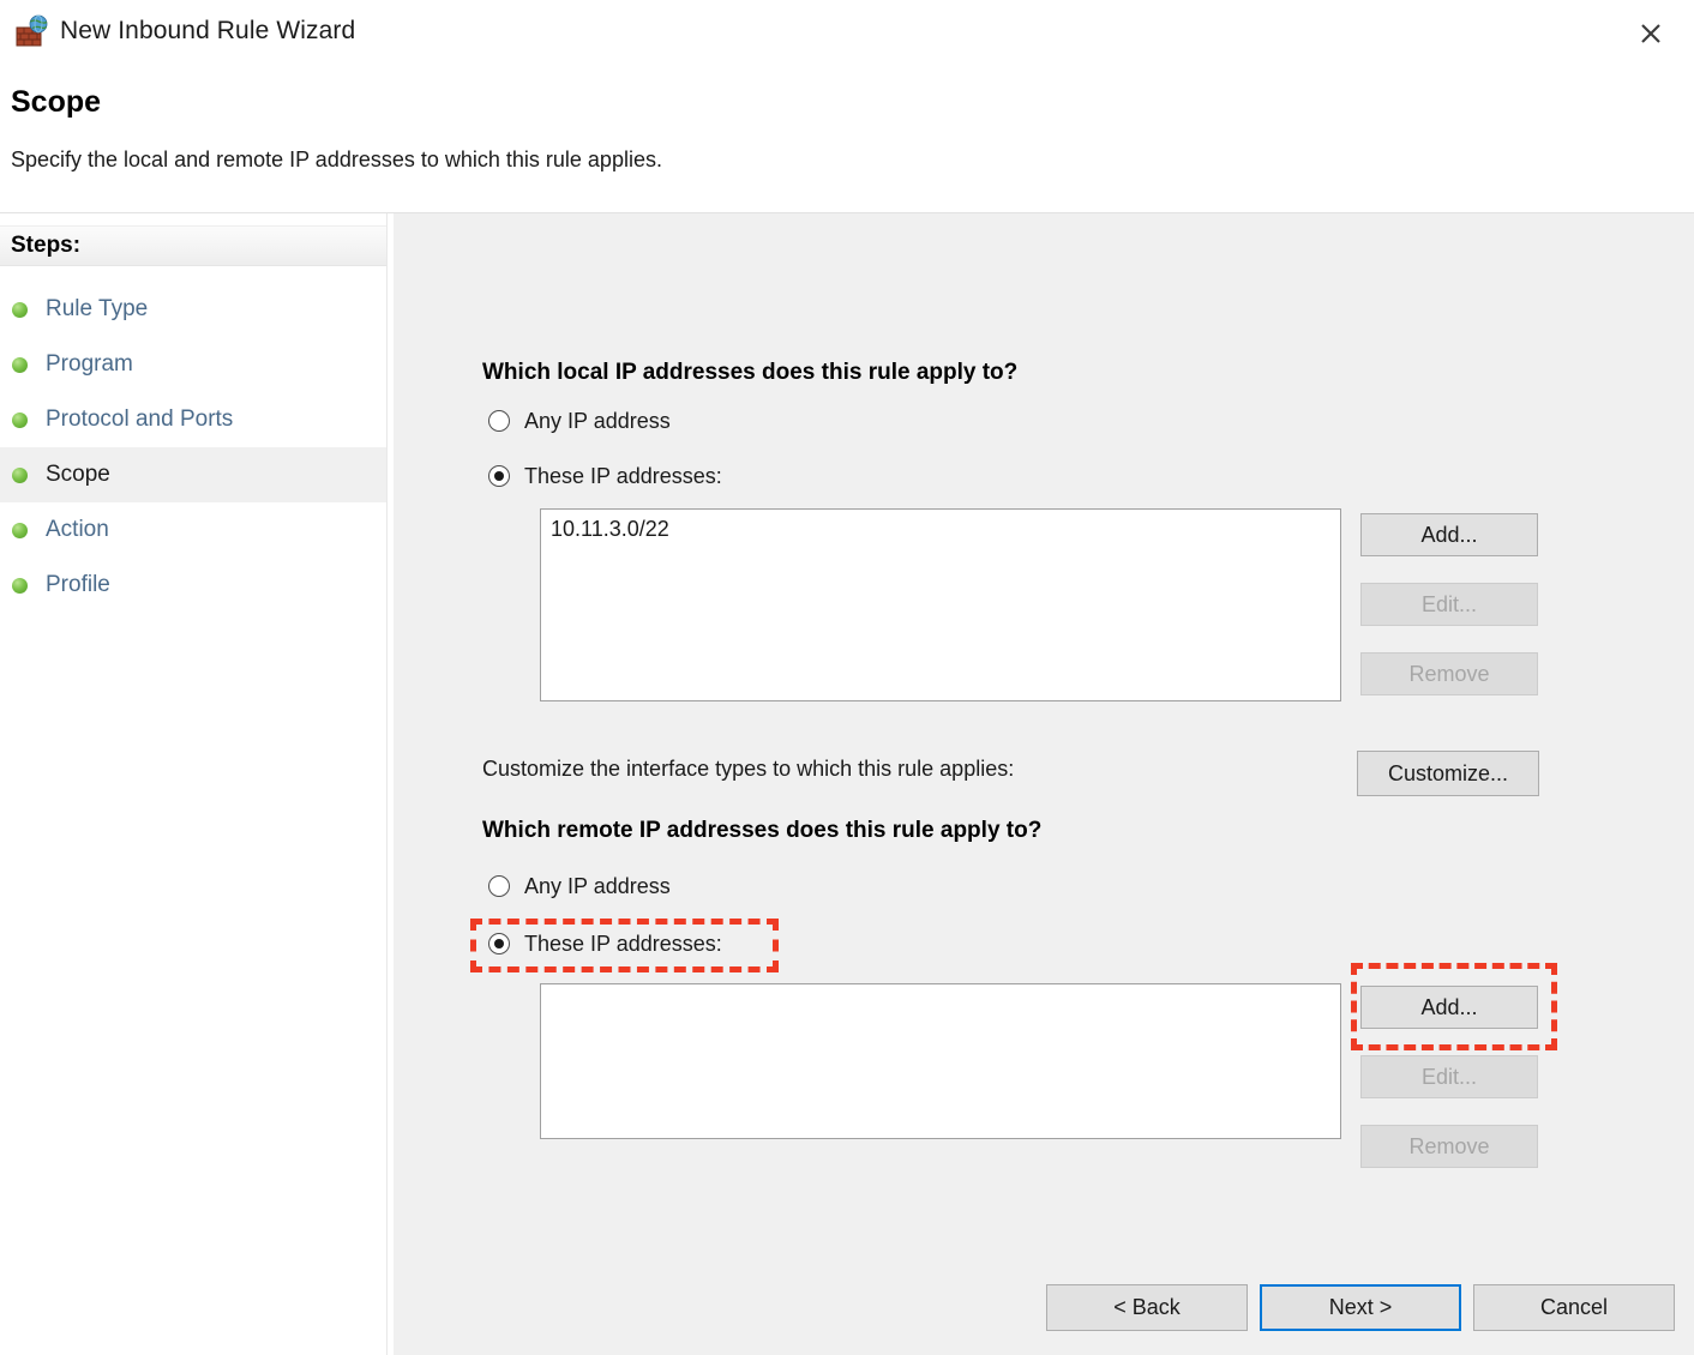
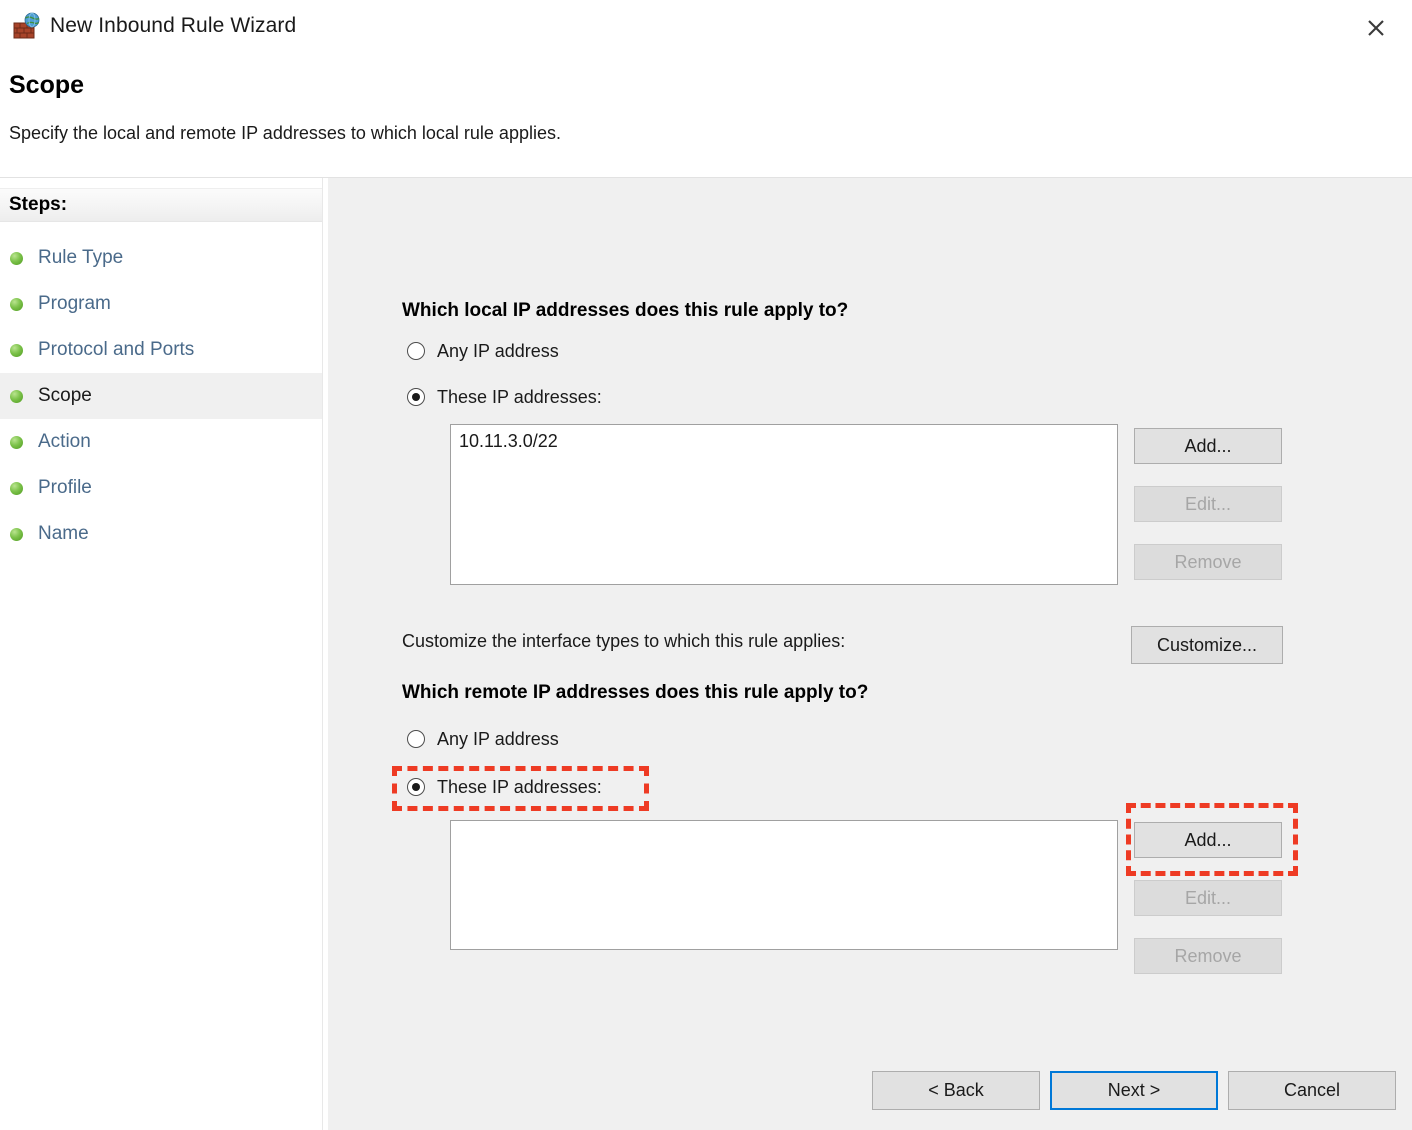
  New Inbound Rule Wizard
  Scope
- Specify the local and remote IP addresses to which this rule applies.
+ Specify the local and remote IP addresses to which local rule applies.
  Steps:
  Rule Type
  Program
  Protocol and Ports
  Scope
  Action
  Profile
+ Name
  Which local IP addresses does this rule apply to?
  Any IP address
  These IP addresses:
  10.11.3.0/22
  Add...
  Edit...
  Remove
  Customize the interface types to which this rule applies:
  Customize...
  Which remote IP addresses does this rule apply to?
  Any IP address
  These IP addresses:
  Add...
  Edit...
  Remove
  < Back
  Next >
  Cancel
